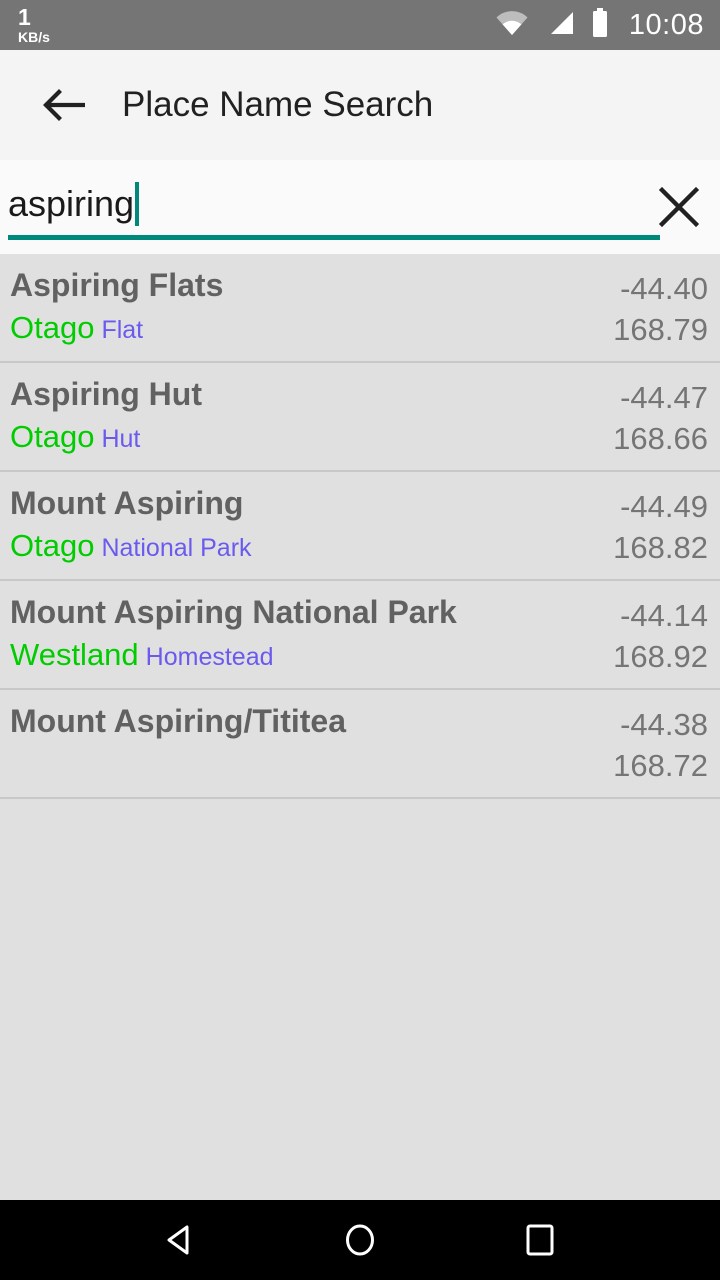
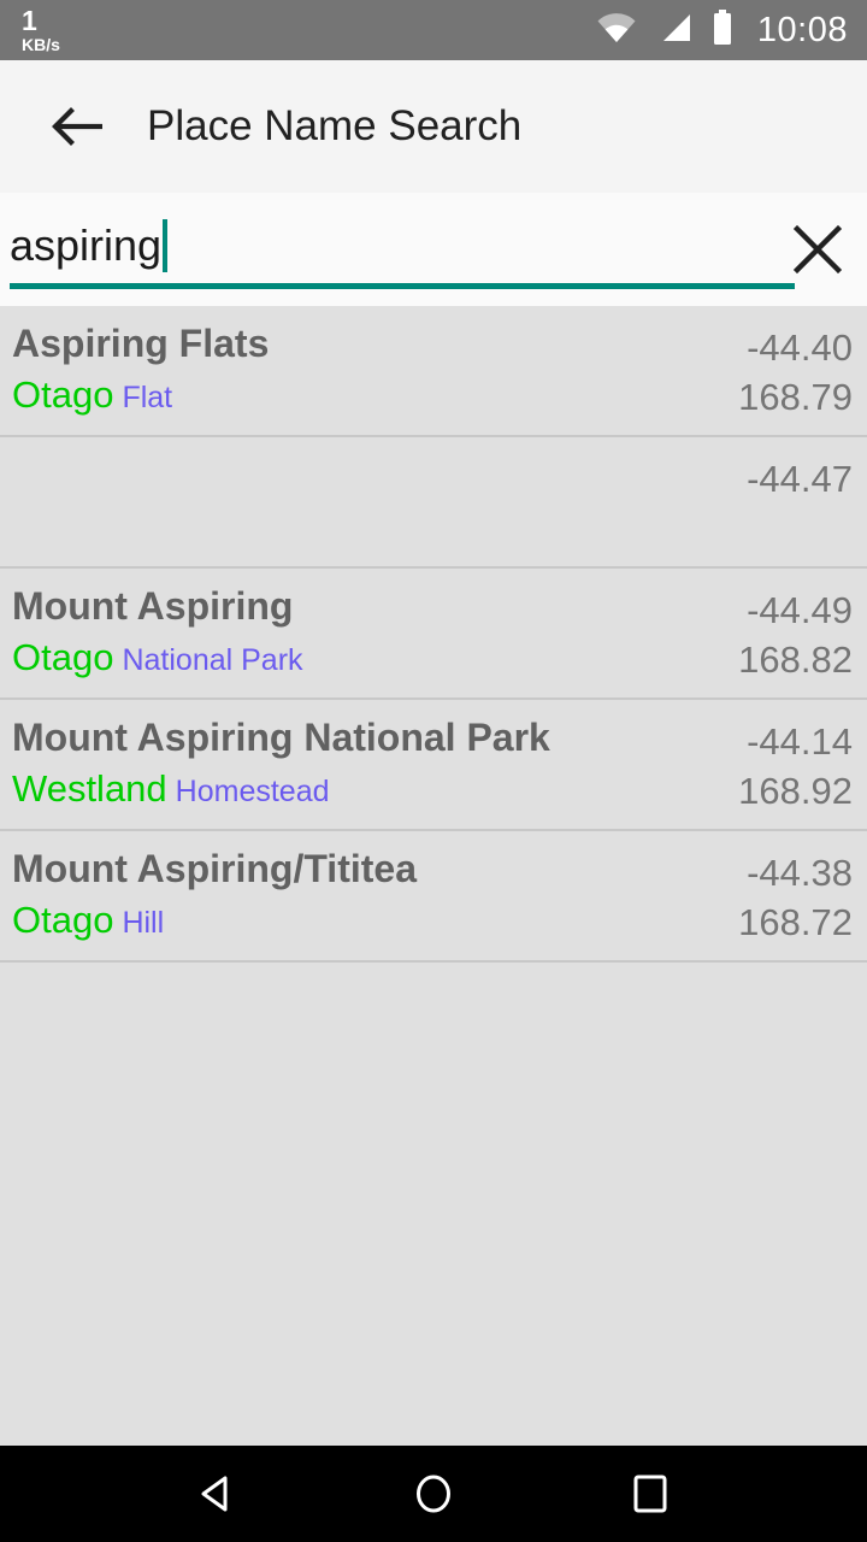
  1
  KB/s
  10:08
  Place Name Search
  aspiring
  Aspiring Flats
  Otago Flat
  -44.40
  168.79
- Aspiring Hut
- Otago Hut
  -44.47
- 168.66
  Mount Aspiring
  Otago National Park
  -44.49
  168.82
  Mount Aspiring National Park
  Westland Homestead
  -44.14
  168.92
  Mount Aspiring/Tititea
+ Otago Hill
  -44.38
  168.72
